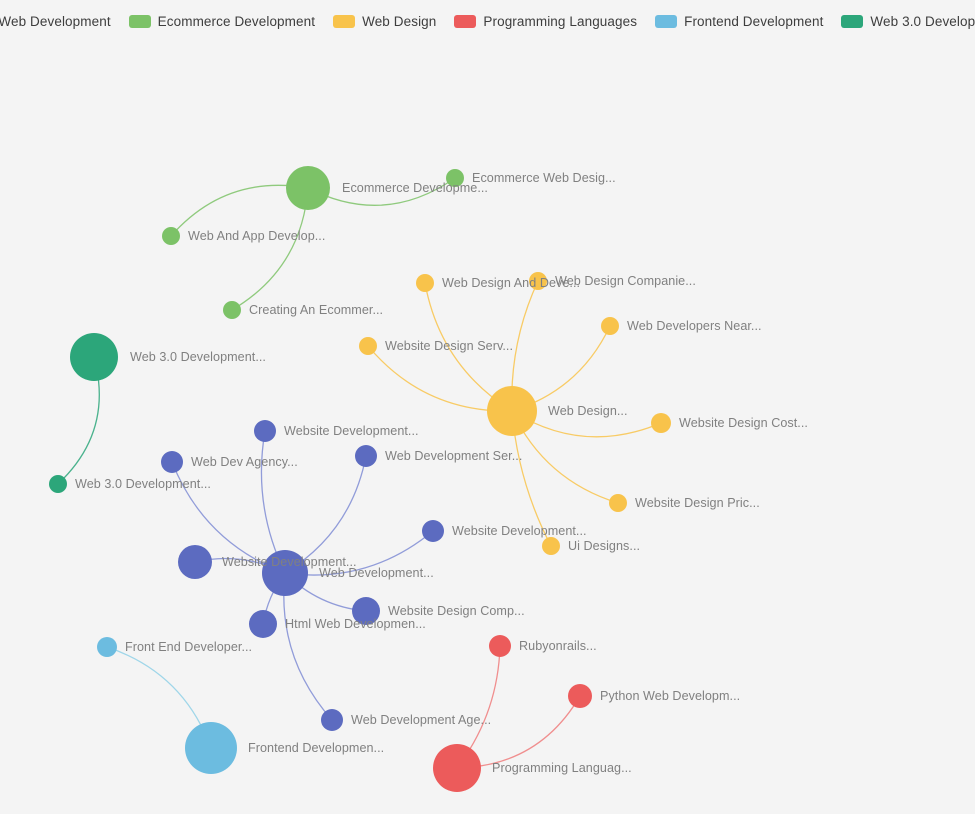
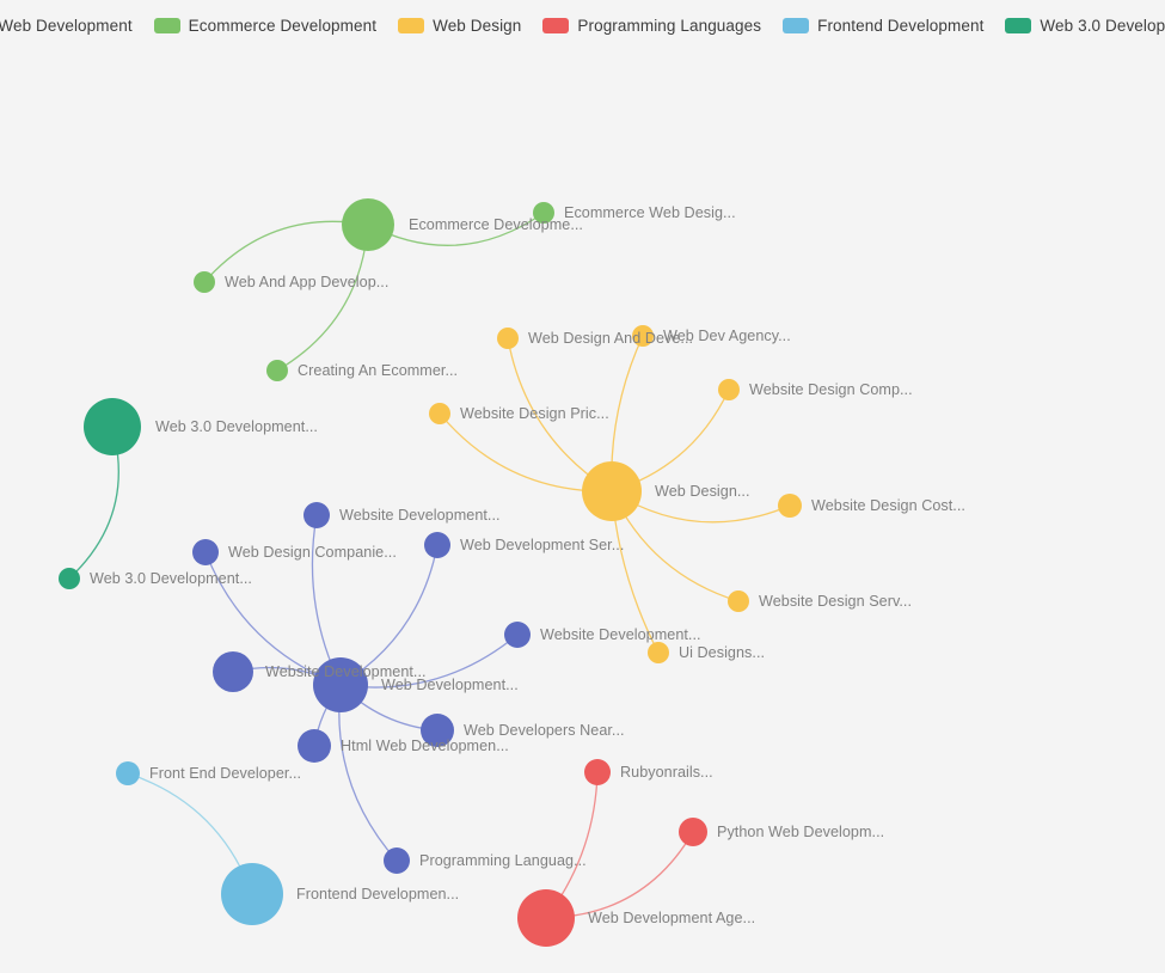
  Web Development
  Ecommerce Development
  Web Design
  Programming Languages
  Frontend Development
  Web 3.0 Develop
  Ecommerce Developme...
  Ecommerce Web Desig...
  Web And App Develop...
  Creating An Ecommer...
  Web 3.0 Development...
  Web 3.0 Development...
  Web Design...
  Web Design And Deve...
- Web Design Companie...
+ Web Dev Agency...
- Web Developers Near...
+ Website Design Comp...
- Website Design Serv...
+ Website Design Pric...
  Website Design Cost...
- Website Design Pric...
+ Website Design Serv...
  Ui Designs...
  Web Development...
  Website Development...
- Web Dev Agency...
+ Web Design Companie...
  Web Development Ser...
  Website Development...
  Website Development...
- Website Design Comp...
+ Web Developers Near...
  Html Web Developmen...
- Web Development Age...
+ Programming Languag...
  Frontend Developmen...
  Front End Developer...
- Programming Languag...
+ Web Development Age...
  Rubyonrails...
  Python Web Developm...
